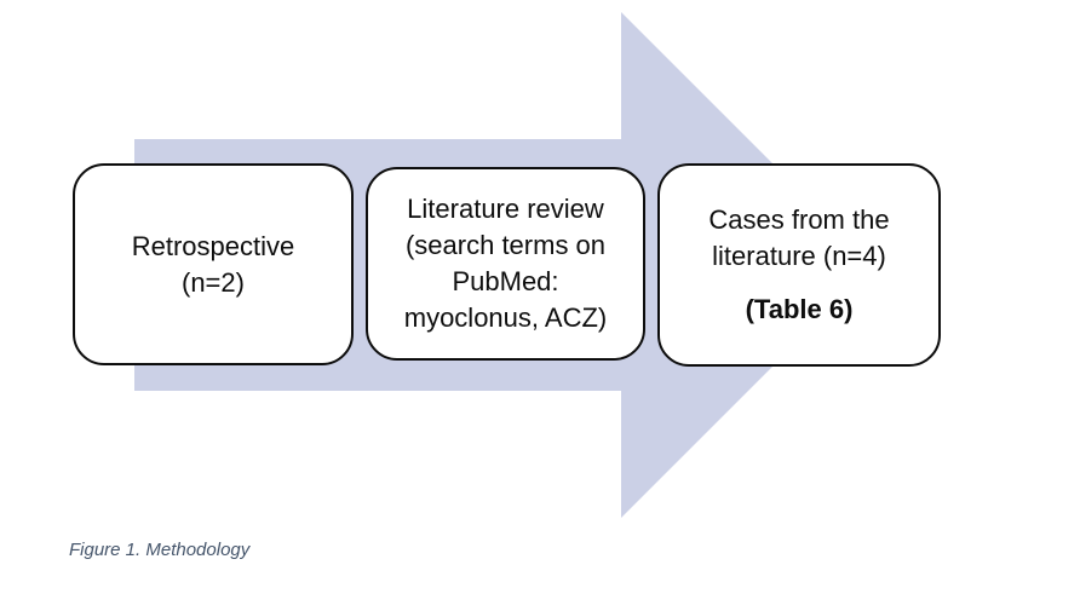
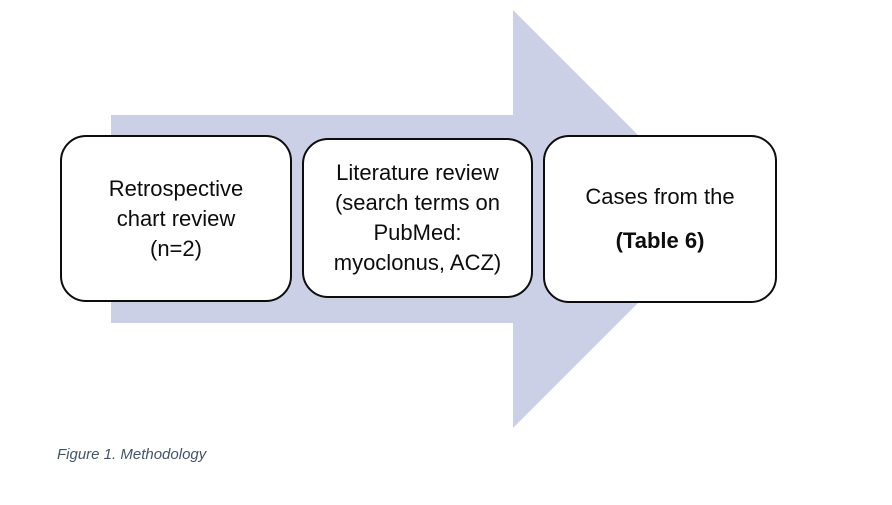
  Retrospective
+ chart review
  (n=2)
  Literature review
  (search terms on
  PubMed:
  myoclonus, ACZ)
  Cases from the
- literature (n=4)
  (Table 6)
  Figure 1. Methodology
